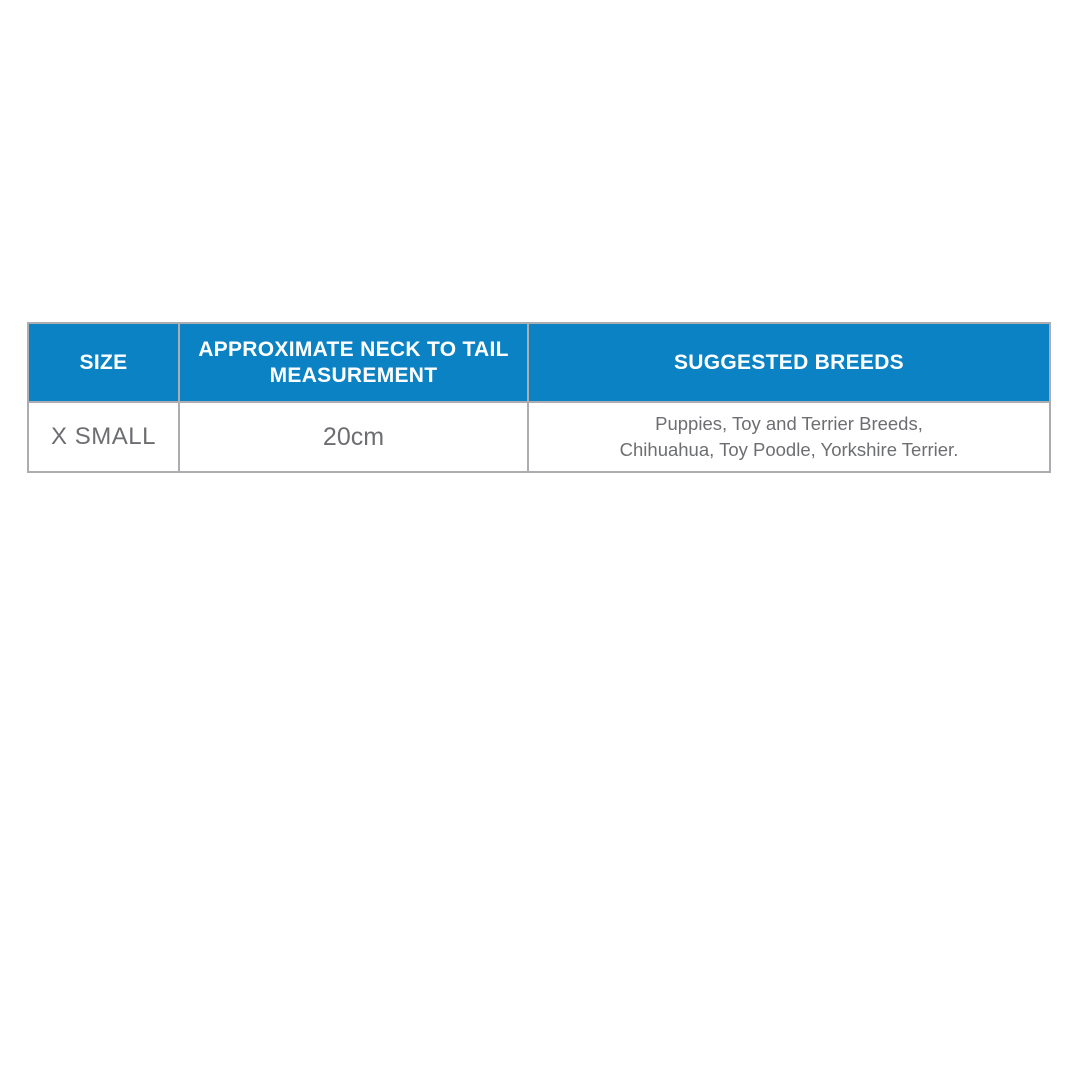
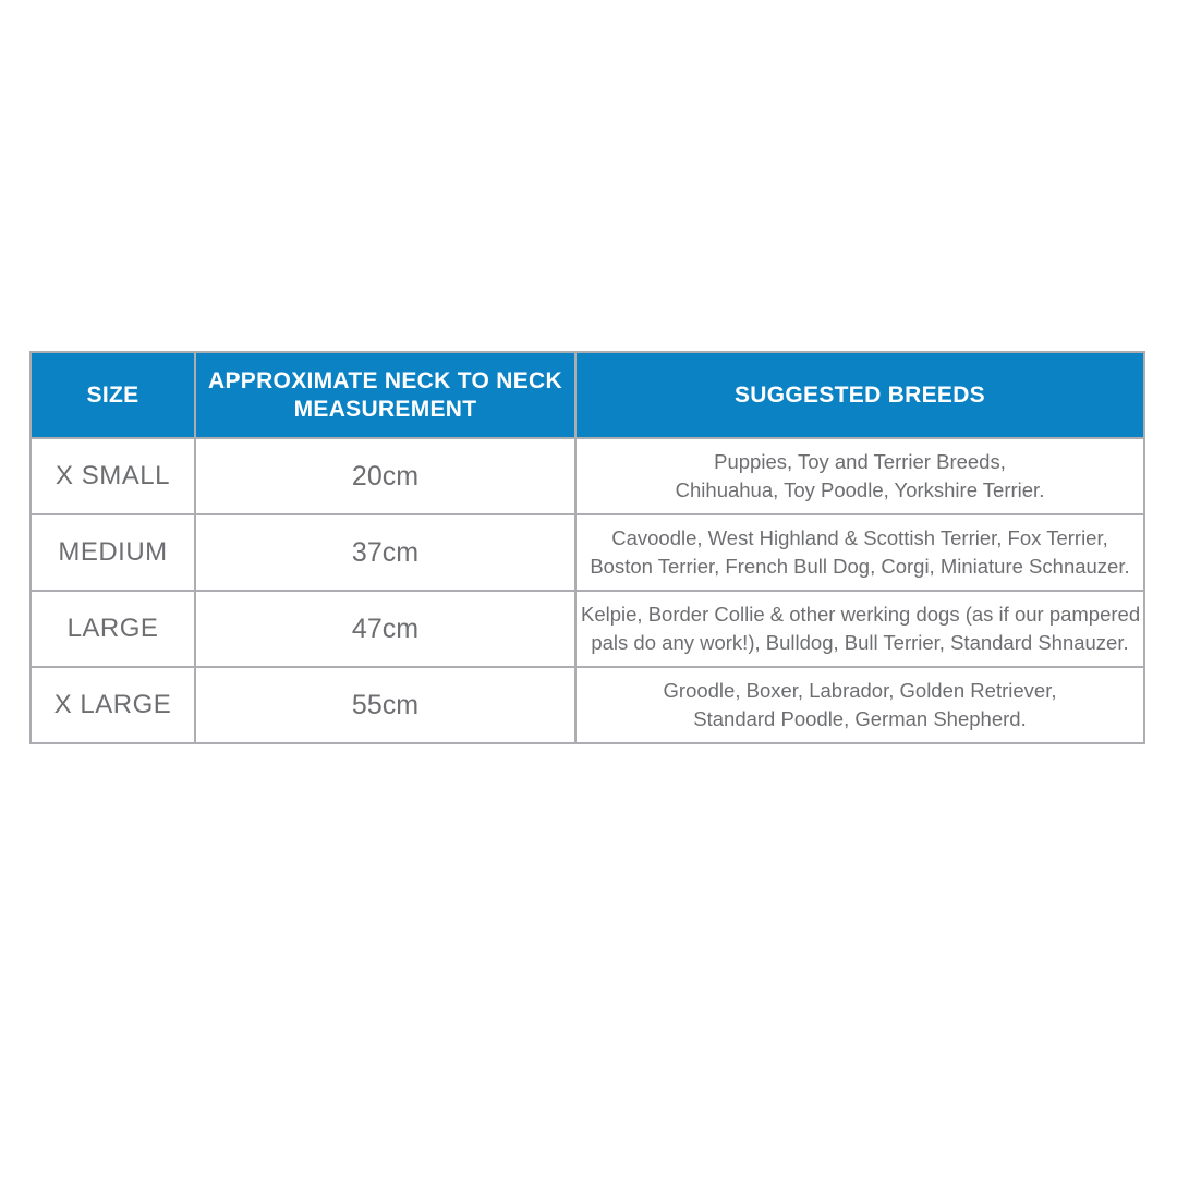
- SIZE	APPROXIMATE NECK TO TAIL MEASUREMENT	SUGGESTED BREEDS
+ SIZE	APPROXIMATE NECK TO NECK MEASUREMENT	SUGGESTED BREEDS
  X SMALL	20cm	Puppies, Toy and Terrier Breeds, Chihuahua, Toy Poodle, Yorkshire Terrier.
+ MEDIUM	37cm	Cavoodle, West Highland & Scottish Terrier, Fox Terrier, Boston Terrier, French Bull Dog, Corgi, Miniature Schnauzer.
+ LARGE	47cm	Kelpie, Border Collie & other werking dogs (as if our pampered pals do any work!), Bulldog, Bull Terrier, Standard Shnauzer.
+ X LARGE	55cm	Groodle, Boxer, Labrador, Golden Retriever, Standard Poodle, German Shepherd.
